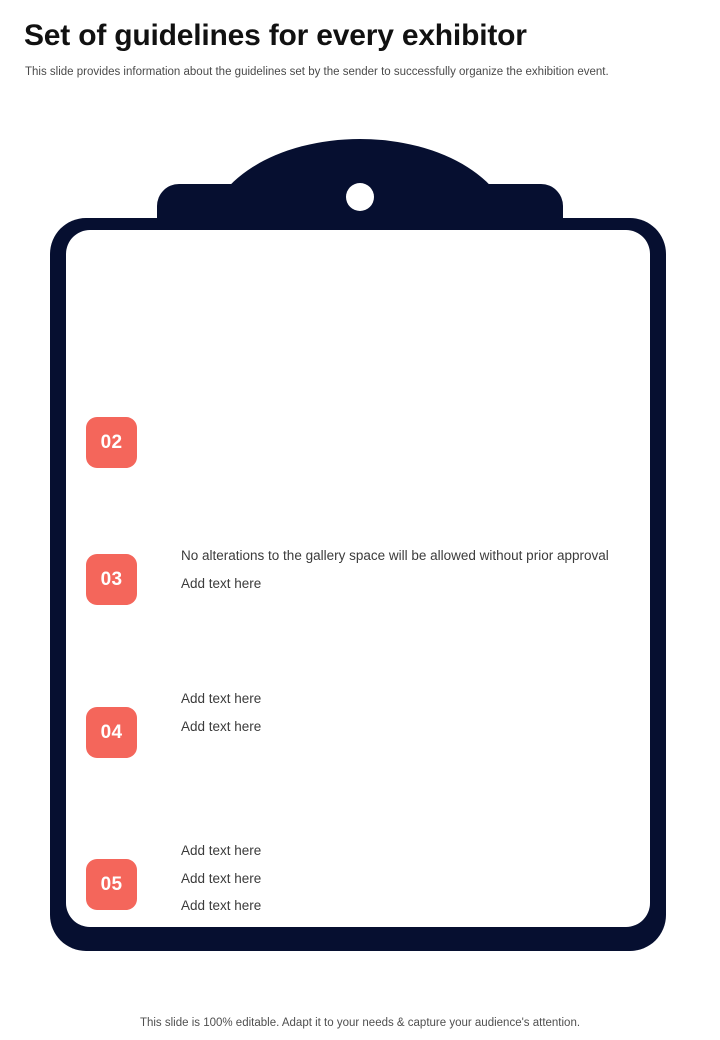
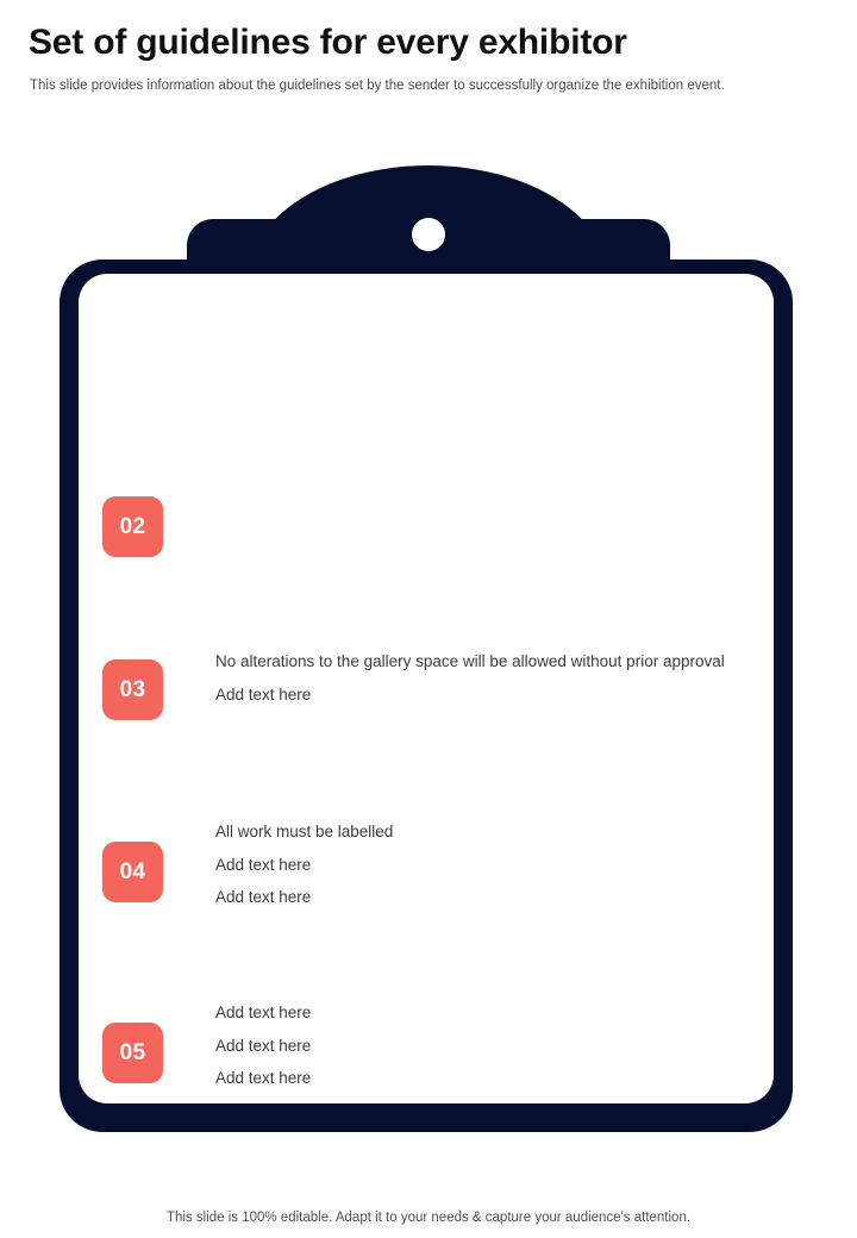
  Set of guidelines for every exhibitor
  This slide provides information about the guidelines set by the sender to successfully organize the exhibition event.
  02
  03
  No alterations to the gallery space will be allowed without prior approval
  Add text here
  04
+ All work must be labelled
  Add text here
  Add text here
  05
  Add text here
  Add text here
  Add text here
  This slide is 100% editable. Adapt it to your needs & capture your audience's attention.
